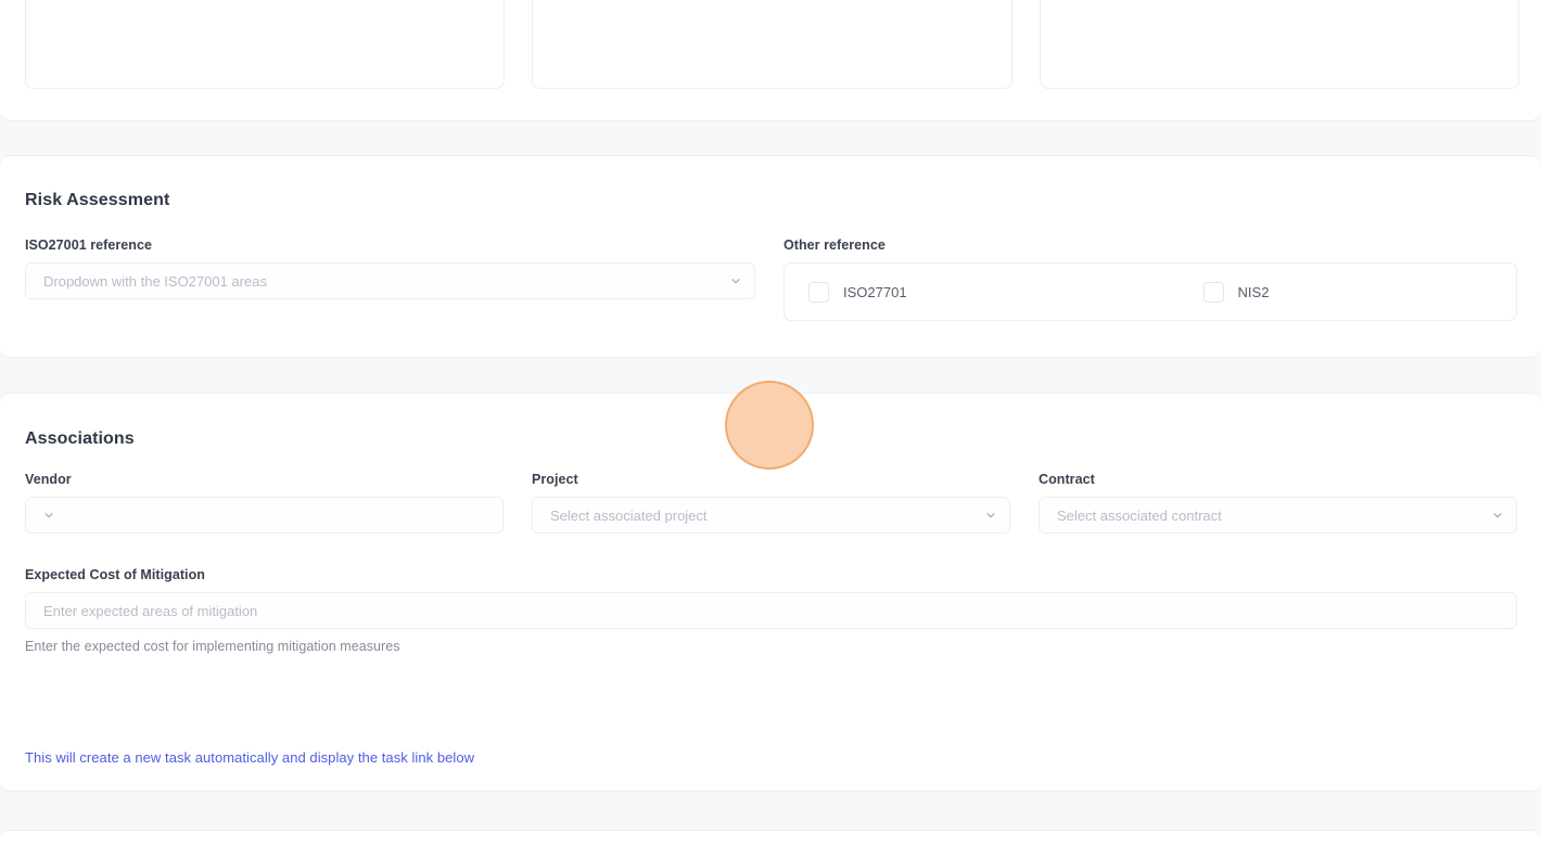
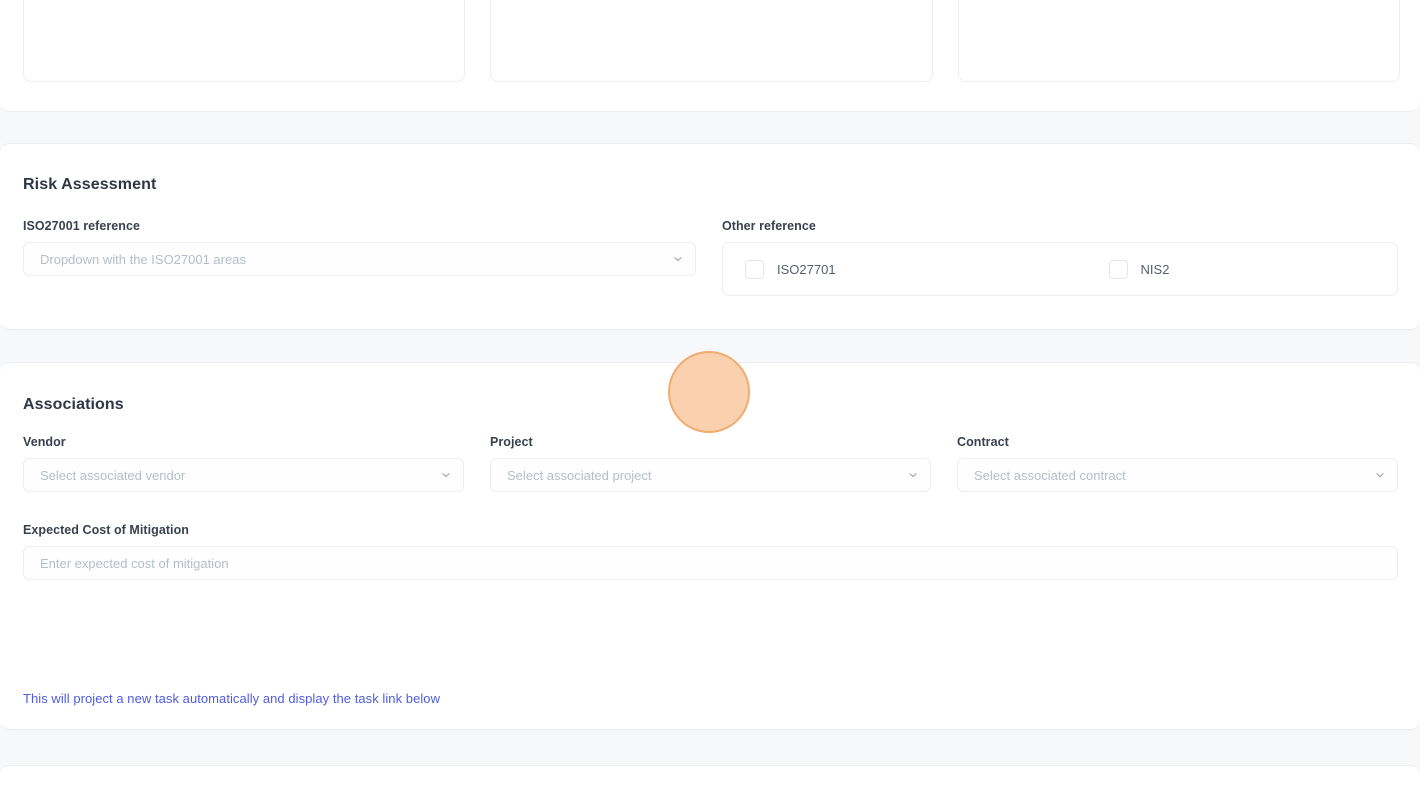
  Risk Assessment
  ISO27001 reference
  Dropdown with the ISO27001 areas
  Other reference
  ISO27701
  NIS2
  Associations
  Vendor
+ Select associated vendor
  Project
  Select associated project
  Contract
  Select associated contract
  Expected Cost of Mitigation
- Enter expected areas of mitigation
+ Enter expected cost of mitigation
- Enter the expected cost for implementing mitigation measures
- This will create a new task automatically and display the task link below
+ This will project a new task automatically and display the task link below
